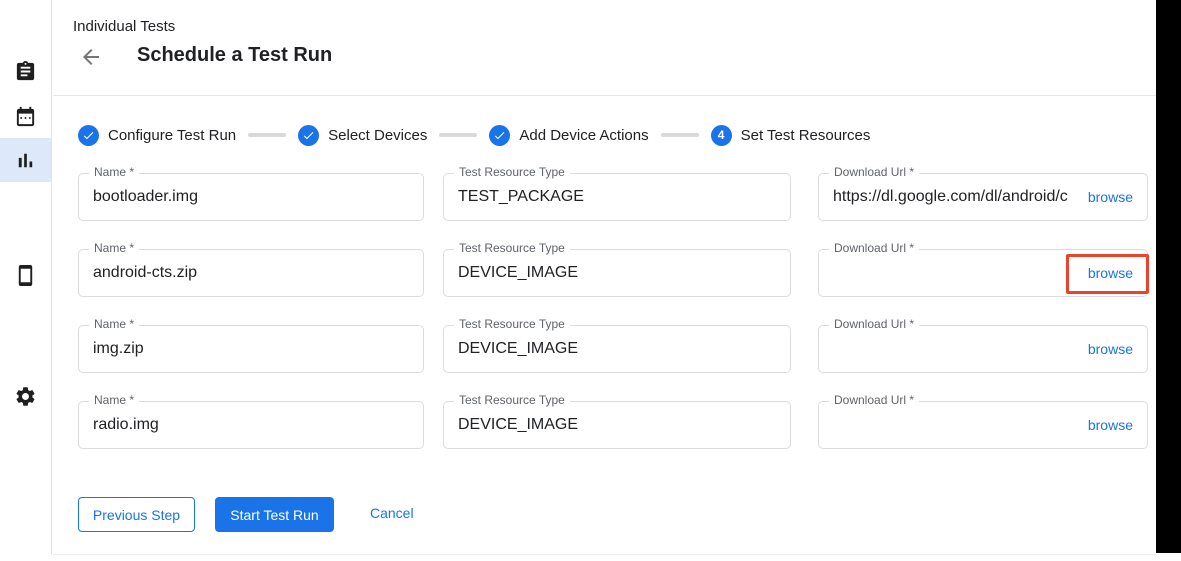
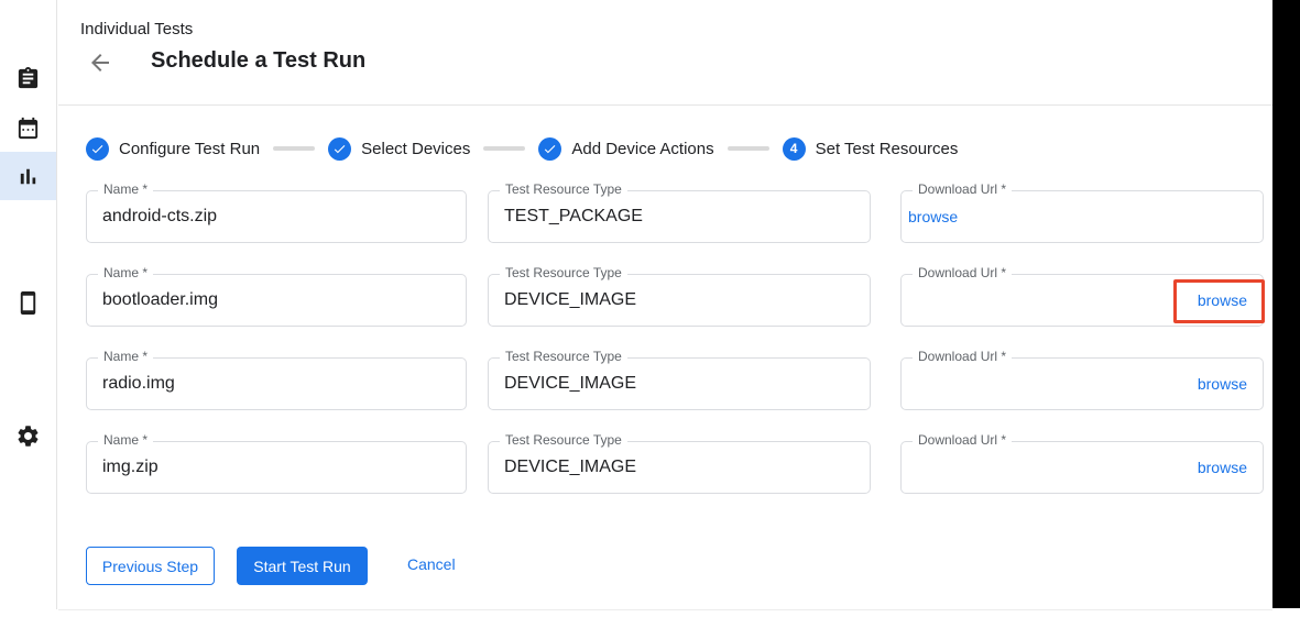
  Individual Tests
  Schedule a Test Run
  Configure Test Run
  Select Devices
  Add Device Actions
  4
  Set Test Resources
  Name *
- bootloader.img
+ android-cts.zip
  Test Resource Type
  TEST_PACKAGE
  Download Url *
- https://dl.google.com/dl/android/c
  browse
  Name *
- android-cts.zip
+ bootloader.img
  Test Resource Type
  DEVICE_IMAGE
  Download Url *
  browse
  Name *
- img.zip
+ radio.img
  Test Resource Type
  DEVICE_IMAGE
  Download Url *
  browse
  Name *
- radio.img
+ img.zip
  Test Resource Type
  DEVICE_IMAGE
  Download Url *
  browse
  Previous Step
  Start Test Run
  Cancel
